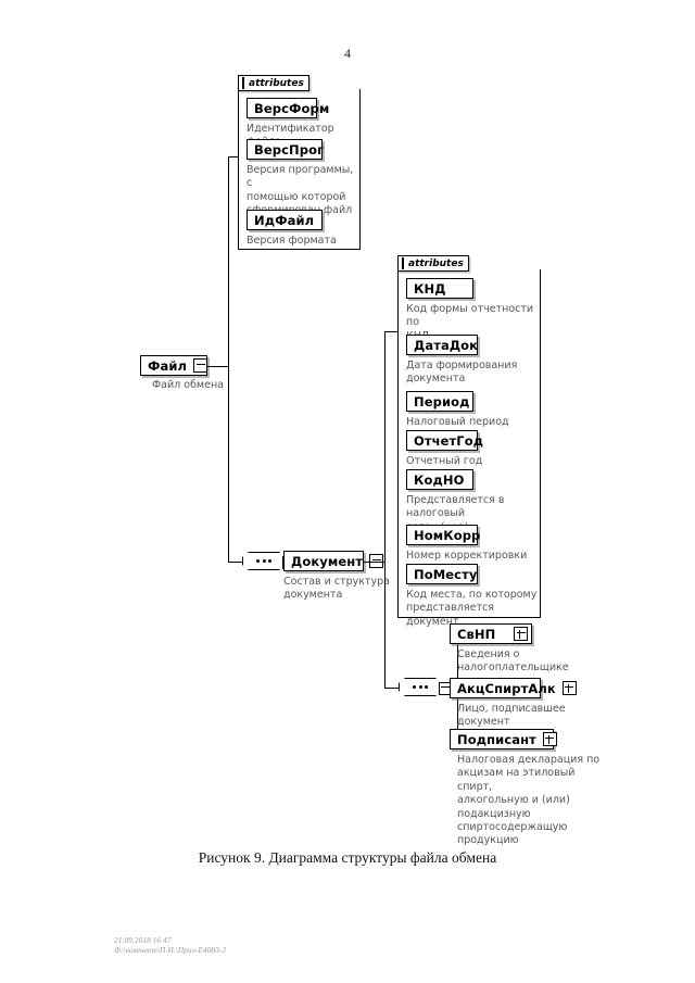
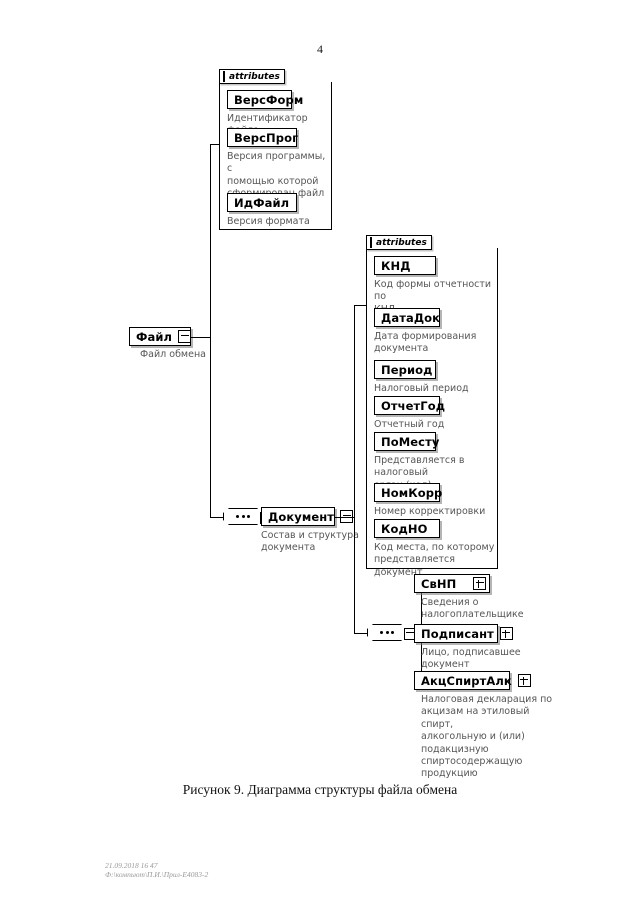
  4
  attributes
  ВерсФорм
  Идентификатор
  ВерсПрог
  Версия программы, с
  помощью которой
  ИдФайл
  Версия формата
  Файл
  Файл обмена
  Документ
  Состав и структура
  документа
  attributes
  КНД
  Код формы отчетности по
  ДатаДок
  Дата формирования
  документа
  Период
  Налоговый период
  ОтчетГод
  Отчетный год
- КодНО
+ ПоМесту
  Представляется в налоговый
  НомКорр
  Номер корректировки
- ПоМесту
+ КодНО
  Код места, по которому
  представляется документ
  СвНП
  Сведения о
  налогоплательщике
- АкцСпиртАлк
+ Подписант
  Лицо, подписавшее документ
- Подписант
+ АкцСпиртАлк
  Налоговая декларация по
  акцизам на этиловый спирт,
  алкогольную и (или)
  подакцизную
  спиртосодержащую
  продукцию
  Рисунок 9. Диаграмма структуры файла обмена
  21.09.2018 16 47
  Ф:\компьют\П.И.\Прил-Е4083-2
